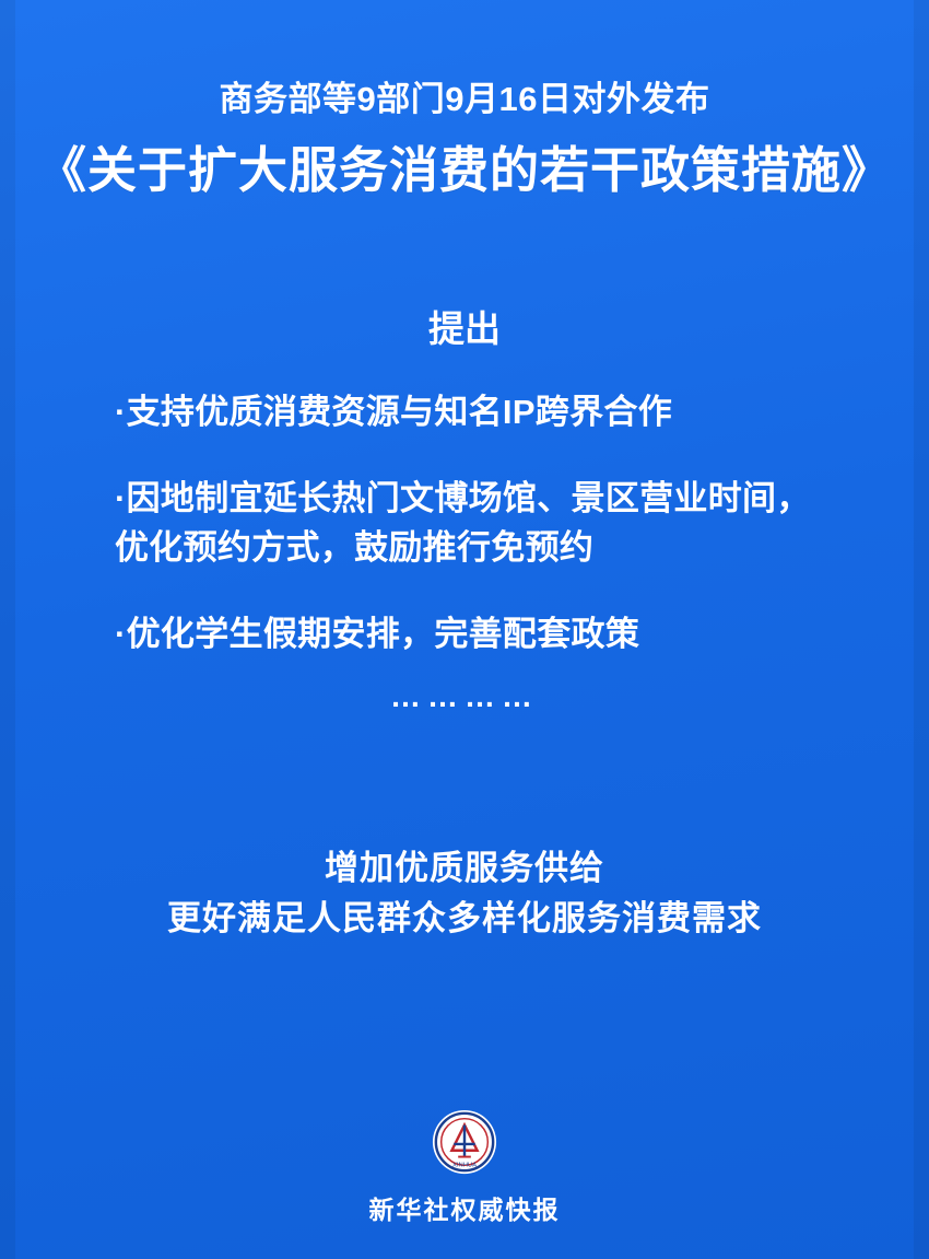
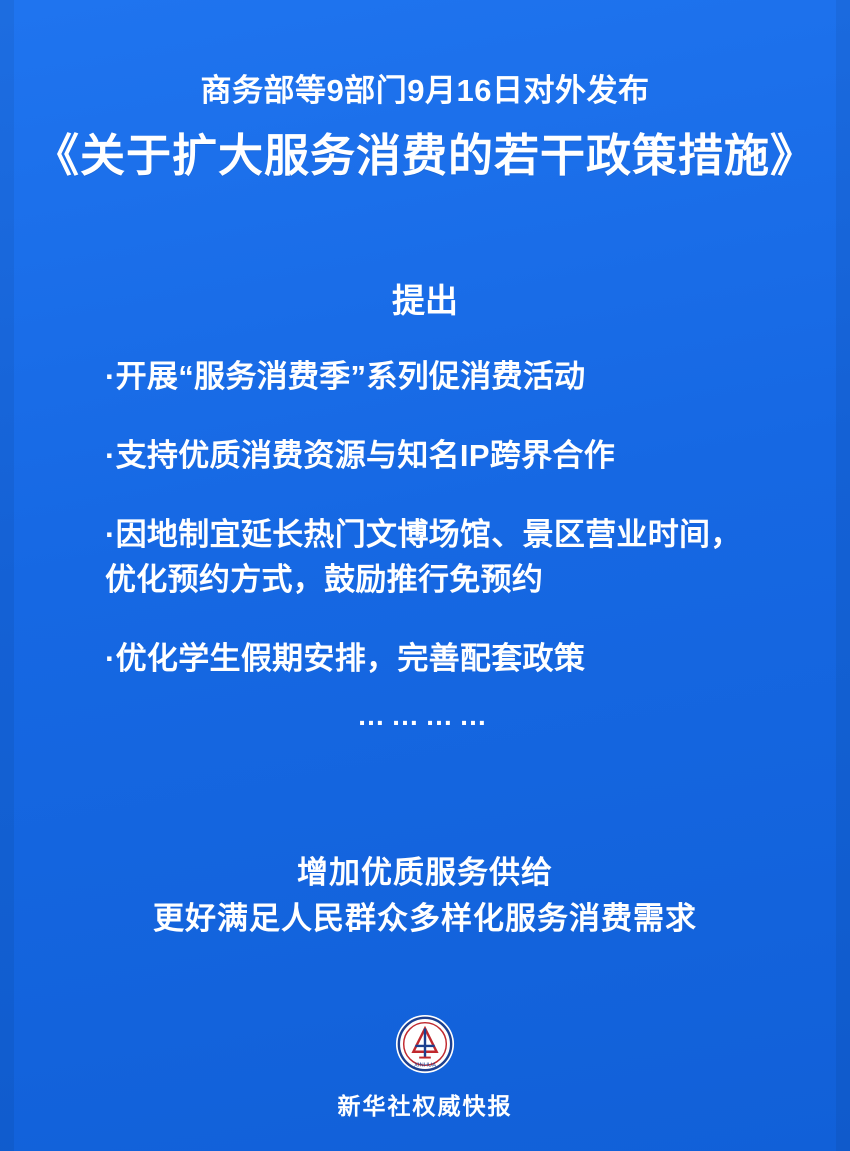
  商务部等9部门9月16日对外发布
  《关于扩大服务消费的若干政策措施》
  提出
+ ·开展“服务消费季”系列促消费活动
  ·支持优质消费资源与知名IP跨界合作
  ·因地制宜延长热门文博场馆、景区营业时间，优化预约方式，鼓励推行免预约
  ·优化学生假期安排，完善配套政策
  …………
  增加优质服务供给
  更好满足人民群众多样化服务消费需求
  新华社权威快报
